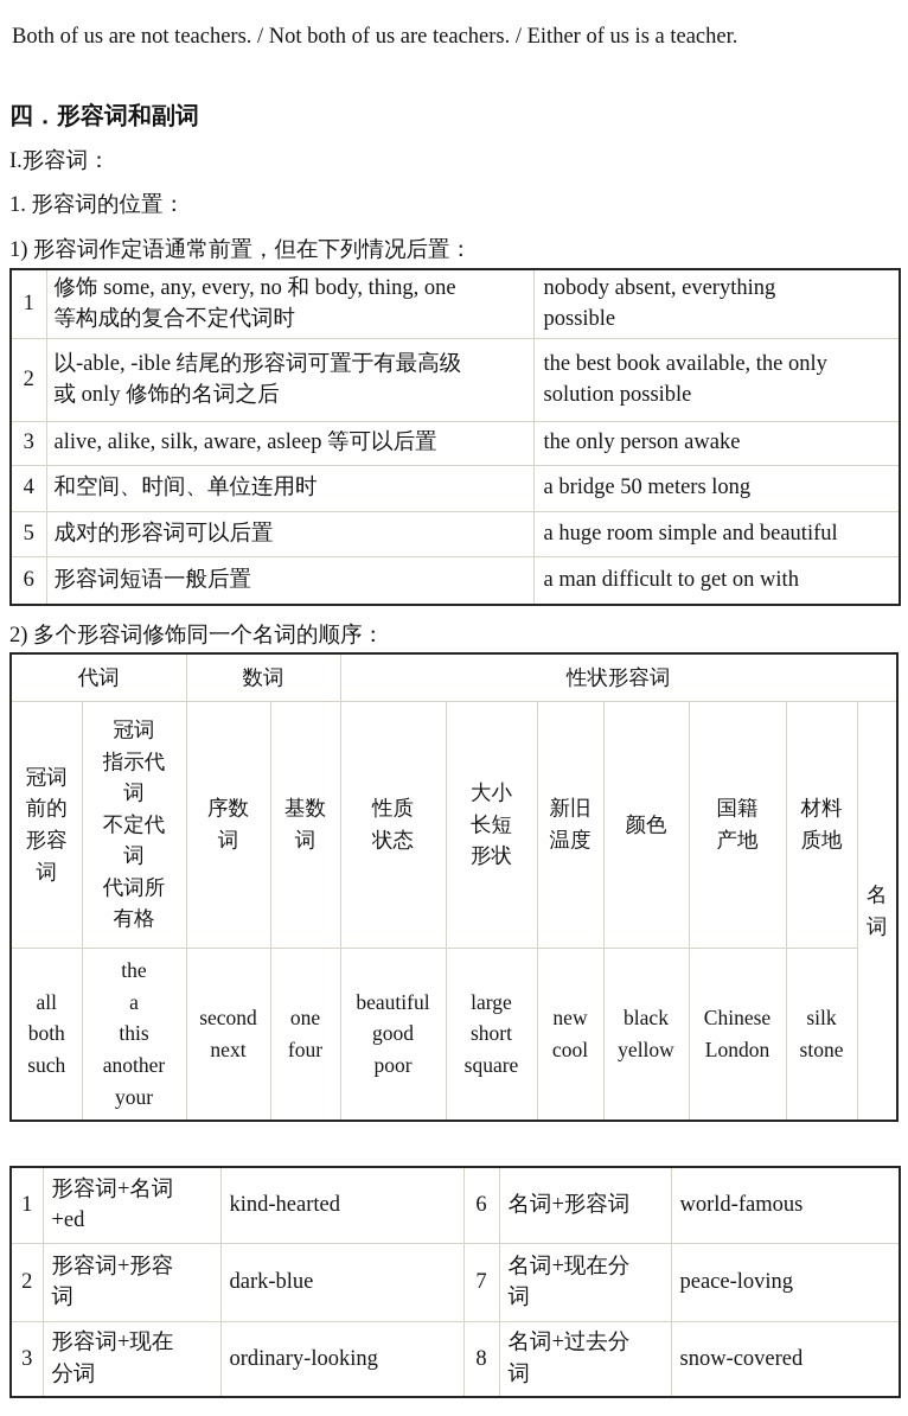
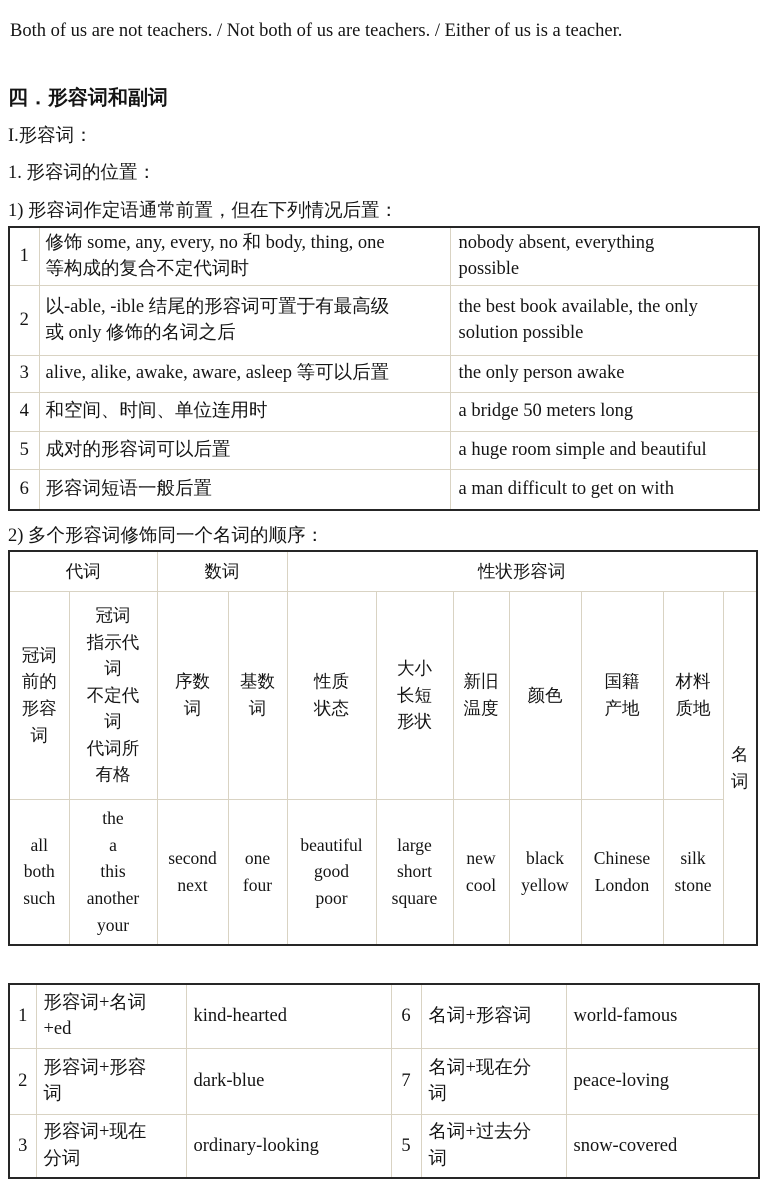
  Both of us are not teachers. / Not both of us are teachers. / Either of us is a teacher.
  四．形容词和副词
  I.形容词：
  1. 形容词的位置：
  1) 形容词作定语通常前置，但在下列情况后置：
  1	修饰 some, any, every, no 和 body, thing, one 等构成的复合不定代词时	nobody absent, everything possible
  2	以-able, -ible 结尾的形容词可置于有最高级 或 only 修饰的名词之后	the best book available, the only solution possible
- 3	alive, alike, silk, aware, asleep 等可以后置	the only person awake
+ 3	alive, alike, awake, aware, asleep 等可以后置	the only person awake
  4	和空间、时间、单位连用时	a bridge 50 meters long
  5	成对的形容词可以后置	a huge room simple and beautiful
  6	形容词短语一般后置	a man difficult to get on with
  2) 多个形容词修饰同一个名词的顺序：
  代词	数词	性状形容词
  冠词 前的 形容 词	冠词 指示代 词 不定代 词 代词所 有格	序数 词	基数 词	性质 状态	大小 长短 形状	新旧 温度	颜色	国籍 产地	材料 质地	名 词
  all both such	the a this another your	second next	one four	beautiful good poor	large short square	new cool	black yellow	Chinese London	silk stone
  1	形容词+名词 +ed	kind-hearted	6	名词+形容词	world-famous
  2	形容词+形容 词	dark-blue	7	名词+现在分 词	peace-loving
- 3	形容词+现在 分词	ordinary-looking	8	名词+过去分 词	snow-covered
+ 3	形容词+现在 分词	ordinary-looking	5	名词+过去分 词	snow-covered
